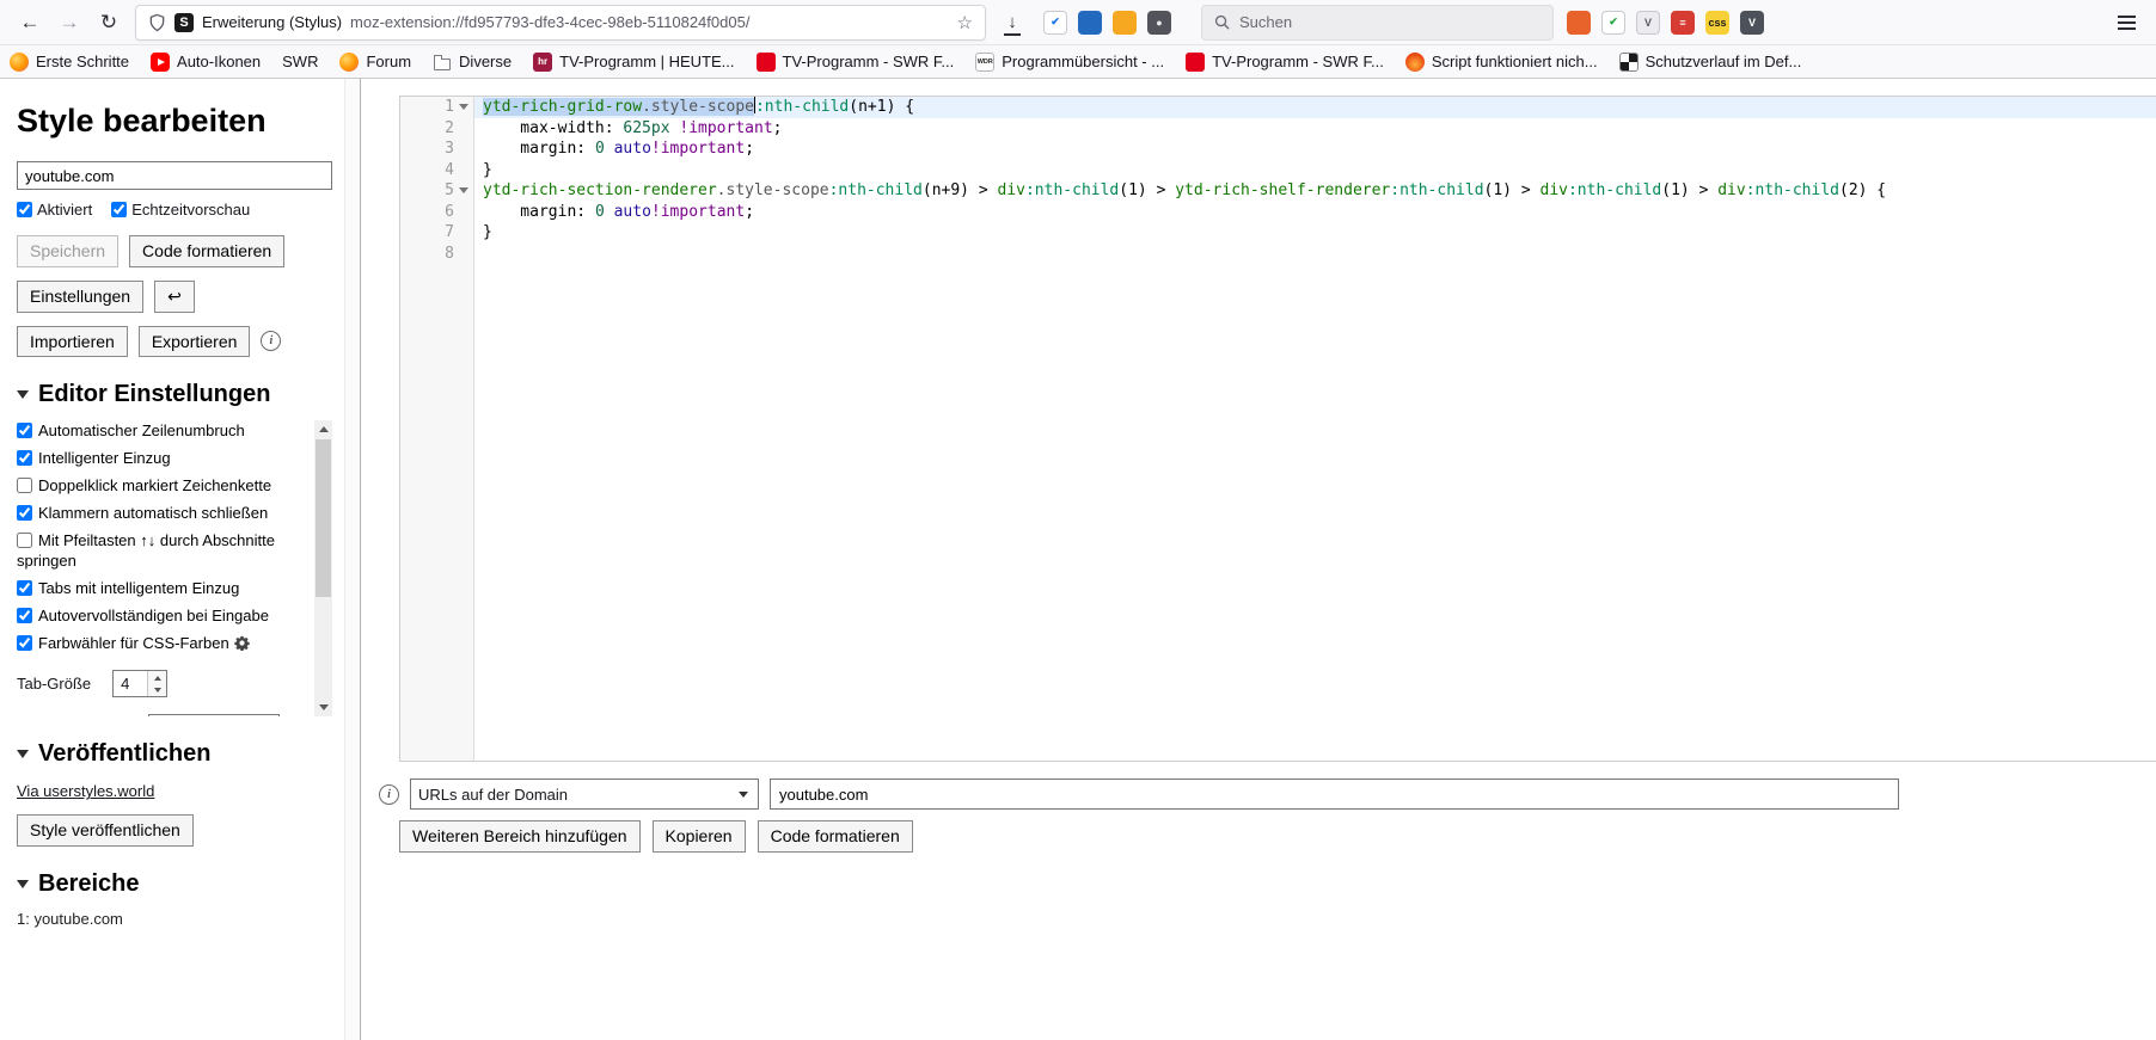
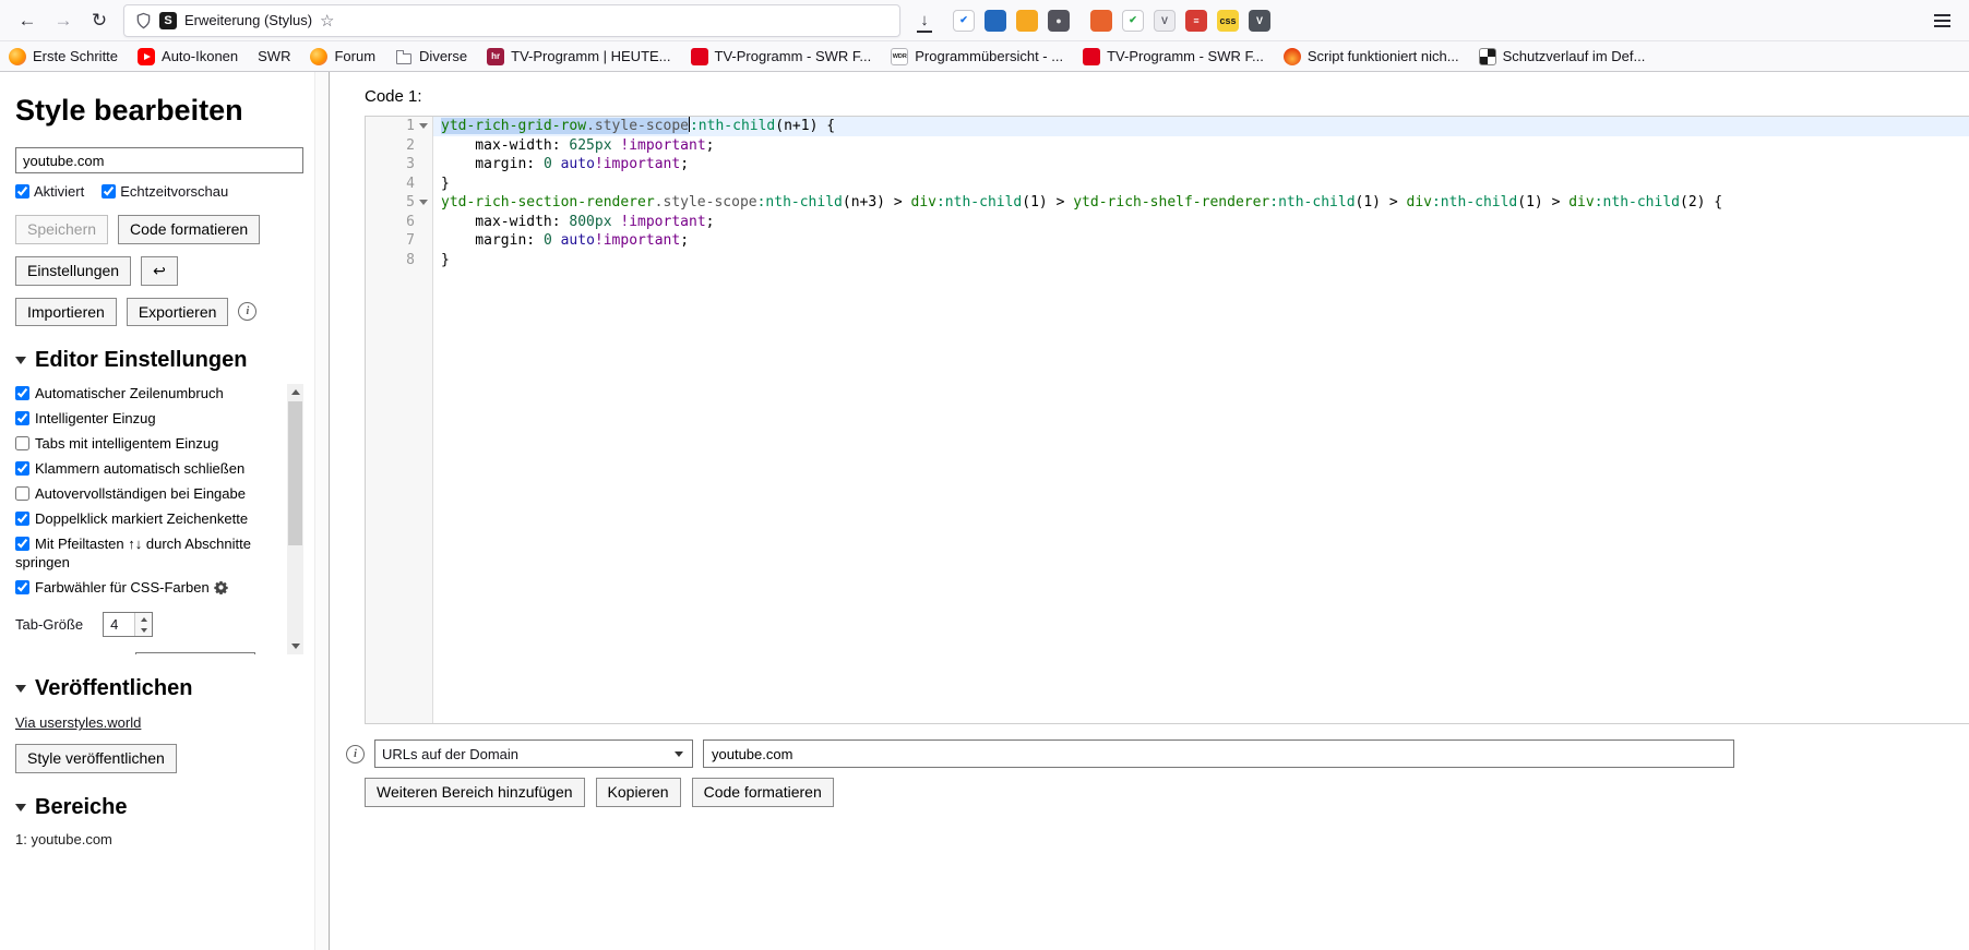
  ←
  →
  ↻
  S
  Erweiterung (Stylus)
- moz-extension://fd957793-dfe3-4cec-98eb-5110824f0d05/
  ☆
  ↓
  ✔
  ●
- Suchen
  ✔
  V
  ≡
  css
  V
  Erste Schritte
  Auto-Ikonen
  SWR
  Forum
  Diverse
  hr
  TV-Programm | HEUTE...
  TV-Programm - SWR F...
  Programmübersicht - ...
  TV-Programm - SWR F...
  Script funktioniert nich...
  Schutzverlauf im Def...
  Style bearbeiten
  youtube.com
  Aktiviert
  Echtzeitvorschau
  Speichern
  Code formatieren
  Einstellungen
  ↩
  Importieren
  Exportieren
  Editor Einstellungen
  Automatischer Zeilenumbruch
  Intelligenter Einzug
- Doppelklick markiert Zeichenkette
+ Tabs mit intelligentem Einzug
  Klammern automatisch schließen
- Mit Pfeiltasten ↑↓ durch Abschnitte springen
+ Autovervollständigen bei Eingabe
- Tabs mit intelligentem Einzug
+ Doppelklick markiert Zeichenkette
- Autovervollständigen bei Eingabe
+ Mit Pfeiltasten ↑↓ durch Abschnitte springen
  Farbwähler für CSS-Farben
  Tab-Größe
  4
  Veröffentlichen
  Via userstyles.world
  Style veröffentlichen
  Bereiche
  1: youtube.com
+ Code 1:
  1
  2
  3
  4
  5
  6
  7
  8
  ytd-rich-grid-row.style-scope:nth-child(n+1) {
  max-width: 625px !important;
  margin: 0 auto!important;
  }
- ytd-rich-section-renderer.style-scope:nth-child(n+9) > div:nth-child(1) > ytd-rich-shelf-renderer:nth-child(1) > div:nth-child(1) > div:nth-child(2) {
+ ytd-rich-section-renderer.style-scope:nth-child(n+3) > div:nth-child(1) > ytd-rich-shelf-renderer:nth-child(1) > div:nth-child(1) > div:nth-child(2) {
+ max-width: 800px !important;
  margin: 0 auto!important;
  }
  URLs auf der Domain
  youtube.com
  Weiteren Bereich hinzufügen
  Kopieren
  Code formatieren
